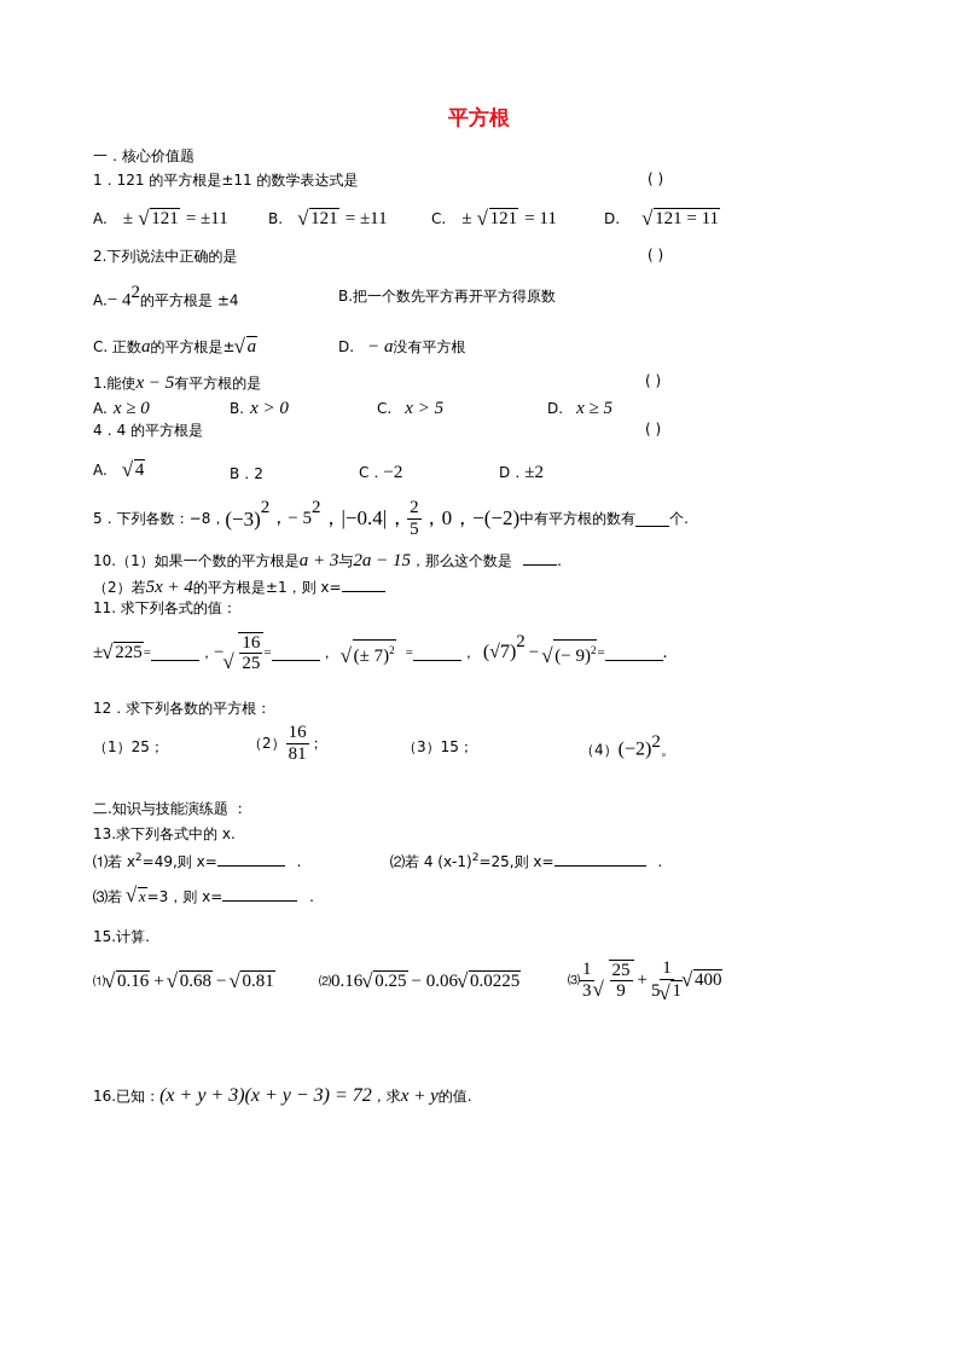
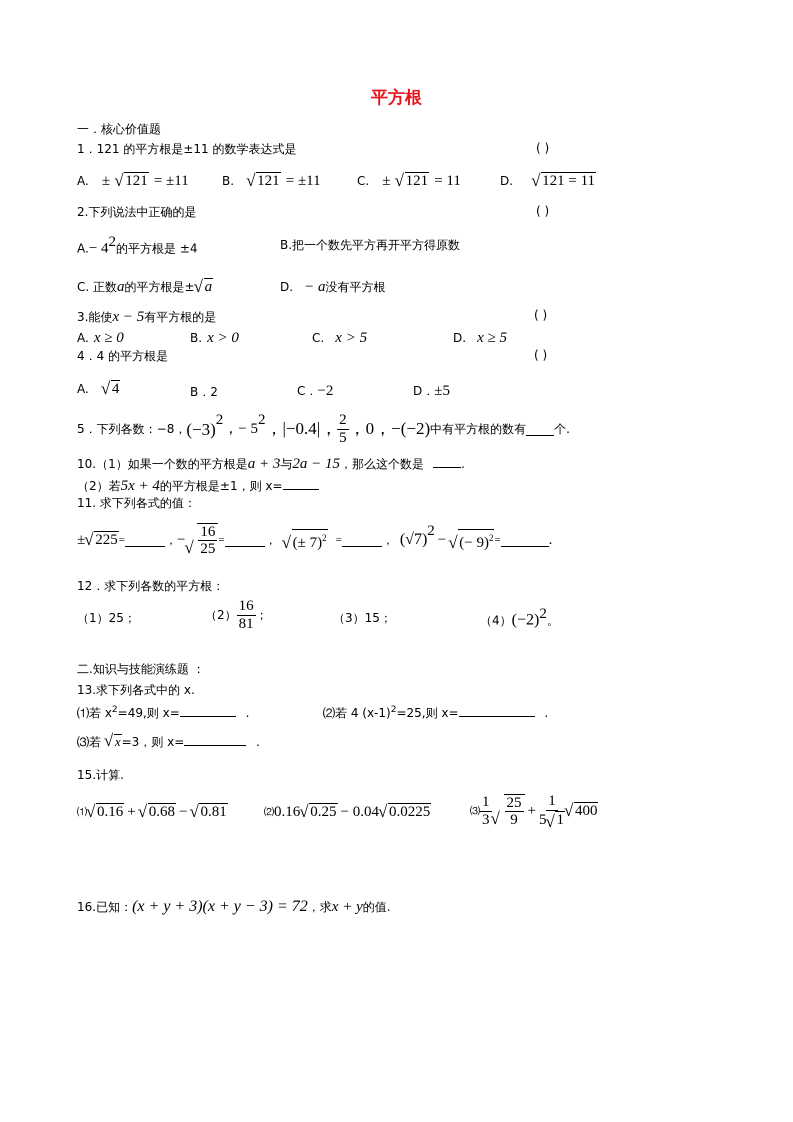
  平方根
  一．核心价值题
  1．121 的平方根是±11 的数学表达式是
  ( )
  A. ± 121 = ±11
  B. 121 = ±11
  C. ± 121 = 11
  D. 121 = 11
  2.下列说法中正确的是
  ( )
  A.− 42的平方根是 ±4
  B.把一个数先平方再开平方得原数
  C. 正数a的平方根是± a
  D. − a没有平方根
- 1.能使x − 5有平方根的是
+ 3.能使x − 5有平方根的是
  ( )
  A. x ≥ 0
  B. x > 0
  C. x > 5
  D. x ≥ 5
  4．4 的平方根是
  ( )
  A. 4
  B．2
  C．−2
- D．±2
+ D．±5
  5．下列各数：−8，
  (−3)
  2
  ，− 5
  2
  ，|−0.4|，
  2
  5
  ，0，−(−2)
  中有平方根的数有
  个.
  10.（1）如果一个数的平方根是a + 3与2a − 15，那么这个数是 .
  （2）若5x + 4的平方根是±1，则 x=
  11. 求下列各式的值：
  ±
  225
  =
  ，
  −
  16
  25
  =
  ，
  (± 7)2
  =
  ，
  (√7)
  2
  −
  (− 9)2
  =
  .
  12．求下列各数的平方根：
  （1）25；
  （2）
  16
  81
  ；
  （3）15；
  （4）(−2)2。
  二.知识与技能演练题 ：
  13.求下列各式中的 x.
  ⑴若 x2=49,则 x= .
  ⑵若 4 (x-1)2=25,则 x= .
  ⑶若 x=3，则 x= .
  15.计算.
  ⑴
  0.16
  +
  0.68
  −
  0.81
  ⑵
  0.16
  0.25
- − 0.06
+ − 0.04
  0.0225
  ⑶
  1
  3
  25
  9
  +
  1
  5 1
  400
  16.已知：
  (x + y + 3)(x + y − 3) = 72
  ，求
  x + y
  的值.
